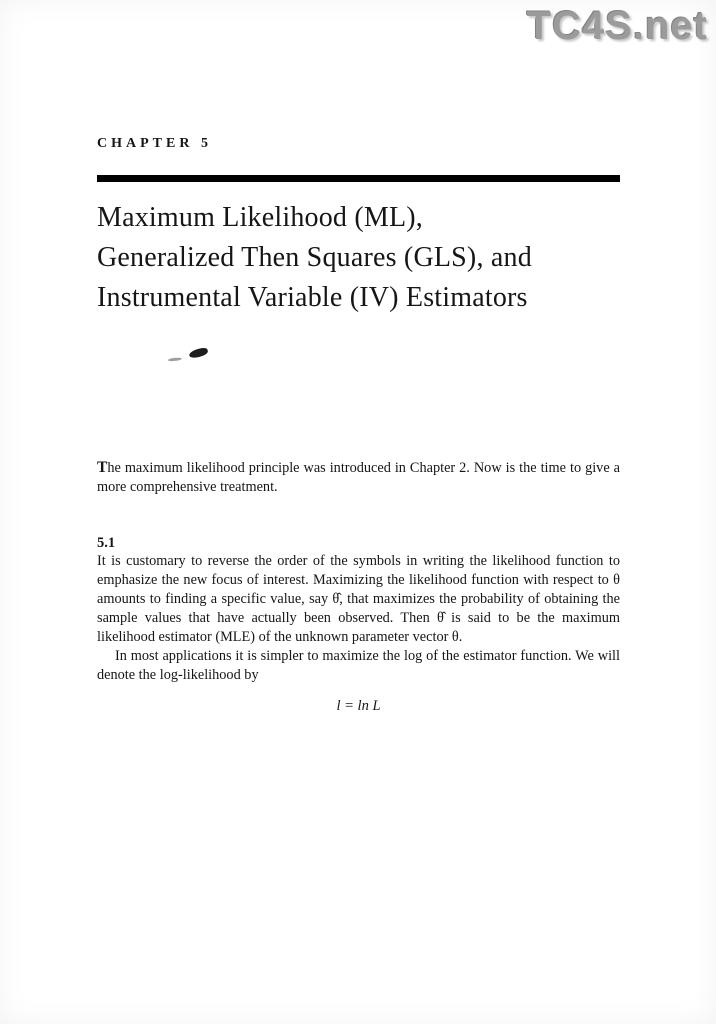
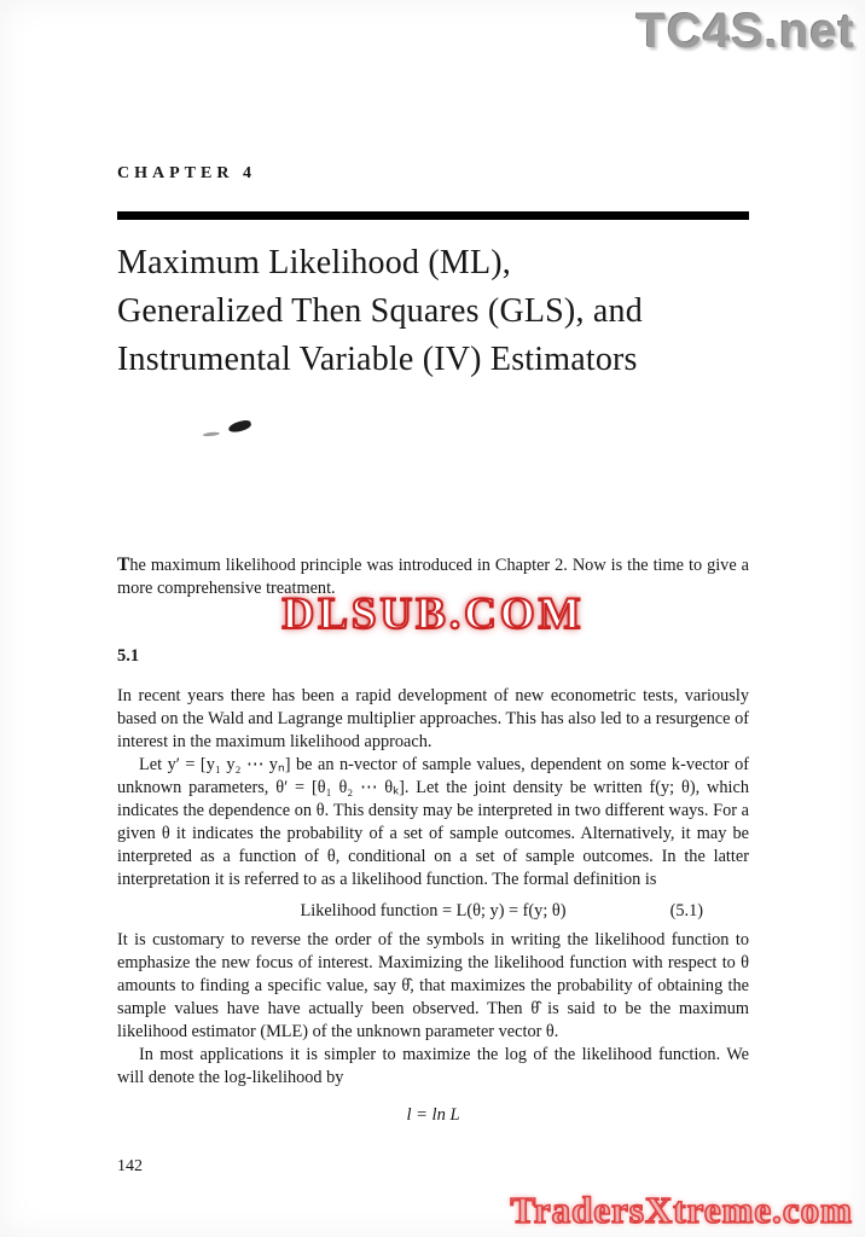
  TC4S.net
- CHAPTER 5
+ CHAPTER 4
  Maximum Likelihood (ML),
  Generalized Then Squares (GLS), and
  Instrumental Variable (IV) Estimators
  The maximum likelihood principle was introduced in Chapter 2. Now is the time to give a more comprehensive treatment.
  5.1
+ In recent years there has been a rapid development of new econometric tests, variously based on the Wald and Lagrange multiplier approaches. This has also led to a resurgence of interest in the maximum likelihood approach.
+ Let y′ = [y₁ y₂ ⋯ yₙ] be an n-vector of sample values, dependent on some k-vector of unknown parameters, θ′ = [θ₁ θ₂ ⋯ θₖ]. Let the joint density be written f(y; θ), which indicates the dependence on θ. This density may be interpreted in two different ways. For a given θ it indicates the probability of a set of sample outcomes. Alternatively, it may be interpreted as a function of θ, conditional on a set of sample outcomes. In the latter interpretation it is referred to as a likelihood function. The formal definition is
+ Likelihood function = L(θ; y) = f(y; θ)
+ (5.1)
- It is customary to reverse the order of the symbols in writing the likelihood function to emphasize the new focus of interest. Maximizing the likelihood function with respect to θ amounts to finding a specific value, say θ̂, that maximizes the probability of obtaining the sample values that have actually been observed. Then θ̂ is said to be the maximum likelihood estimator (MLE) of the unknown parameter vector θ.
+ It is customary to reverse the order of the symbols in writing the likelihood function to emphasize the new focus of interest. Maximizing the likelihood function with respect to θ amounts to finding a specific value, say θ̂, that maximizes the probability of obtaining the sample values have have actually been observed. Then θ̂ is said to be the maximum likelihood estimator (MLE) of the unknown parameter vector θ.
- In most applications it is simpler to maximize the log of the estimator function. We will denote the log-likelihood by
+ In most applications it is simpler to maximize the log of the likelihood function. We will denote the log-likelihood by
  l = ln L
+ 142
+ DLSUB.COM
+ TradersXtreme.com
